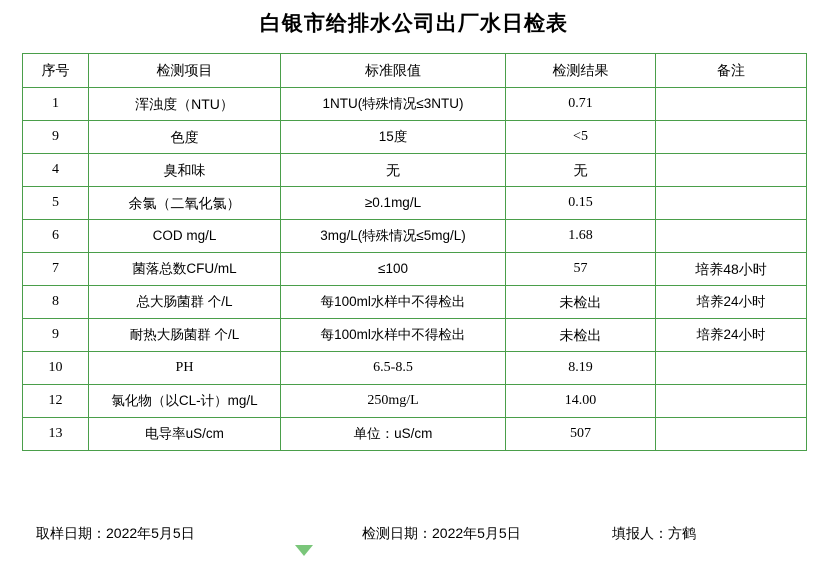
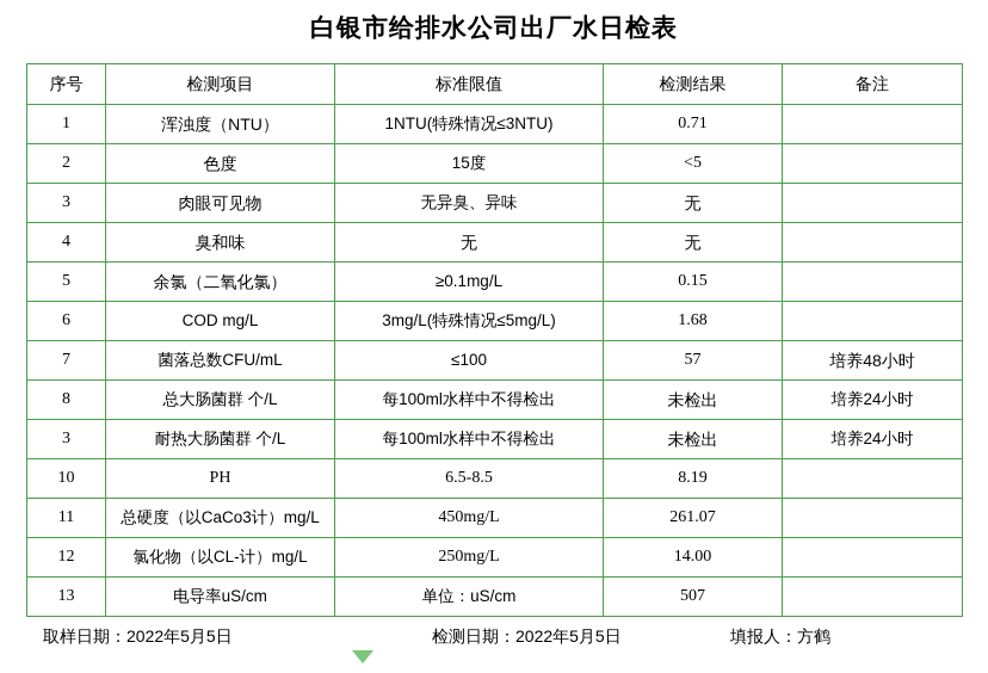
  白银市给排水公司出厂水日检表
  序号	检测项目	标准限值	检测结果	备注
  1	浑浊度（NTU）	1NTU(特殊情况≤3NTU)	0.71
- 9	色度	15度	<5
+ 2	色度	15度	<5
+ 3	肉眼可见物	无异臭、异味	无
  4	臭和味	无	无
  5	余氯（二氧化氯）	≥0.1mg/L	0.15
  6	COD mg/L	3mg/L(特殊情况≤5mg/L)	1.68
  7	菌落总数CFU/mL	≤100	57	培养48小时
  8	总大肠菌群 个/L	每100ml水样中不得检出	未检出	培养24小时
- 9	耐热大肠菌群 个/L	每100ml水样中不得检出	未检出	培养24小时
+ 3	耐热大肠菌群 个/L	每100ml水样中不得检出	未检出	培养24小时
  10	PH	6.5-8.5	8.19
+ 11	总硬度（以CaCo3计）mg/L	450mg/L	261.07
  12	氯化物（以CL-计）mg/L	250mg/L	14.00
  13	电导率uS/cm	单位：uS/cm	507
  取样日期：2022年5月5日
  检测日期：2022年5月5日
  填报人：方鹤
